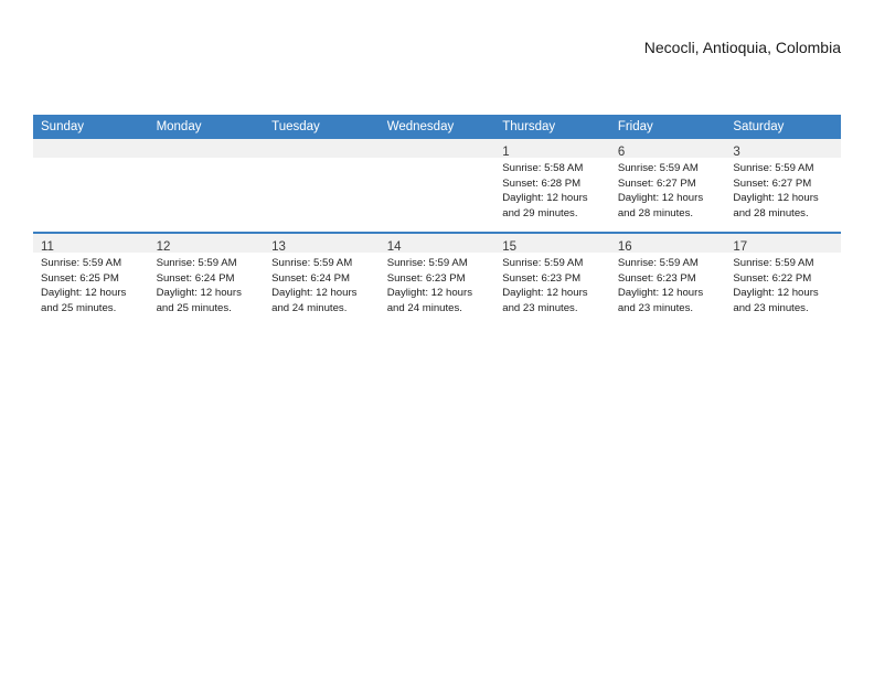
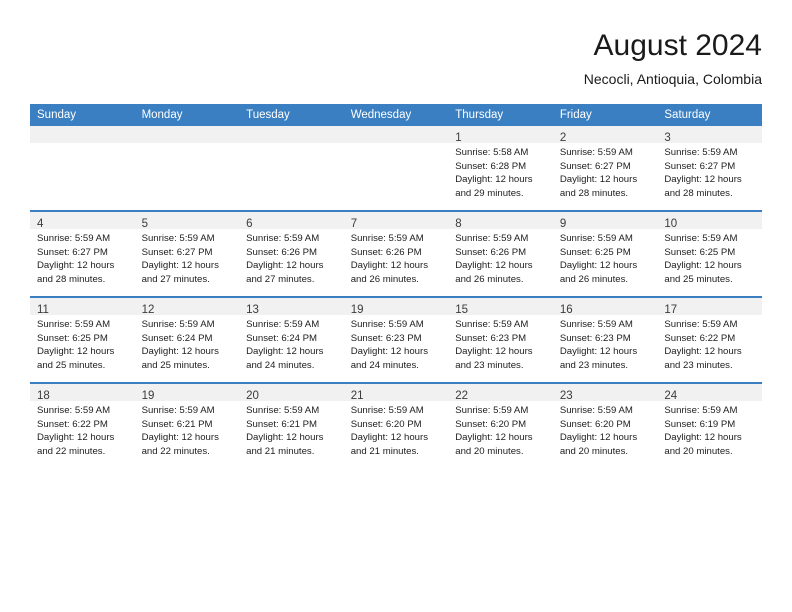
+ August 2024
  Necocli, Antioquia, Colombia
  Sunday	Monday	Tuesday	Wednesday	Thursday	Friday	Saturday
- 				1Sunrise: 5:58 AMSunset: 6:28 PMDaylight: 12 hoursand 29 minutes.	6Sunrise: 5:59 AMSunset: 6:27 PMDaylight: 12 hoursand 28 minutes.	3Sunrise: 5:59 AMSunset: 6:27 PMDaylight: 12 hoursand 28 minutes.
+ 				1Sunrise: 5:58 AMSunset: 6:28 PMDaylight: 12 hoursand 29 minutes.	2Sunrise: 5:59 AMSunset: 6:27 PMDaylight: 12 hoursand 28 minutes.	3Sunrise: 5:59 AMSunset: 6:27 PMDaylight: 12 hoursand 28 minutes.
+ 4Sunrise: 5:59 AMSunset: 6:27 PMDaylight: 12 hoursand 28 minutes.	5Sunrise: 5:59 AMSunset: 6:27 PMDaylight: 12 hoursand 27 minutes.	6Sunrise: 5:59 AMSunset: 6:26 PMDaylight: 12 hoursand 27 minutes.	7Sunrise: 5:59 AMSunset: 6:26 PMDaylight: 12 hoursand 26 minutes.	8Sunrise: 5:59 AMSunset: 6:26 PMDaylight: 12 hoursand 26 minutes.	9Sunrise: 5:59 AMSunset: 6:25 PMDaylight: 12 hoursand 26 minutes.	10Sunrise: 5:59 AMSunset: 6:25 PMDaylight: 12 hoursand 25 minutes.
- 11Sunrise: 5:59 AMSunset: 6:25 PMDaylight: 12 hoursand 25 minutes.	12Sunrise: 5:59 AMSunset: 6:24 PMDaylight: 12 hoursand 25 minutes.	13Sunrise: 5:59 AMSunset: 6:24 PMDaylight: 12 hoursand 24 minutes.	14Sunrise: 5:59 AMSunset: 6:23 PMDaylight: 12 hoursand 24 minutes.	15Sunrise: 5:59 AMSunset: 6:23 PMDaylight: 12 hoursand 23 minutes.	16Sunrise: 5:59 AMSunset: 6:23 PMDaylight: 12 hoursand 23 minutes.	17Sunrise: 5:59 AMSunset: 6:22 PMDaylight: 12 hoursand 23 minutes.
+ 11Sunrise: 5:59 AMSunset: 6:25 PMDaylight: 12 hoursand 25 minutes.	12Sunrise: 5:59 AMSunset: 6:24 PMDaylight: 12 hoursand 25 minutes.	13Sunrise: 5:59 AMSunset: 6:24 PMDaylight: 12 hoursand 24 minutes.	19Sunrise: 5:59 AMSunset: 6:23 PMDaylight: 12 hoursand 24 minutes.	15Sunrise: 5:59 AMSunset: 6:23 PMDaylight: 12 hoursand 23 minutes.	16Sunrise: 5:59 AMSunset: 6:23 PMDaylight: 12 hoursand 23 minutes.	17Sunrise: 5:59 AMSunset: 6:22 PMDaylight: 12 hoursand 23 minutes.
+ 18Sunrise: 5:59 AMSunset: 6:22 PMDaylight: 12 hoursand 22 minutes.	19Sunrise: 5:59 AMSunset: 6:21 PMDaylight: 12 hoursand 22 minutes.	20Sunrise: 5:59 AMSunset: 6:21 PMDaylight: 12 hoursand 21 minutes.	21Sunrise: 5:59 AMSunset: 6:20 PMDaylight: 12 hoursand 21 minutes.	22Sunrise: 5:59 AMSunset: 6:20 PMDaylight: 12 hoursand 20 minutes.	23Sunrise: 5:59 AMSunset: 6:20 PMDaylight: 12 hoursand 20 minutes.	24Sunrise: 5:59 AMSunset: 6:19 PMDaylight: 12 hoursand 20 minutes.
